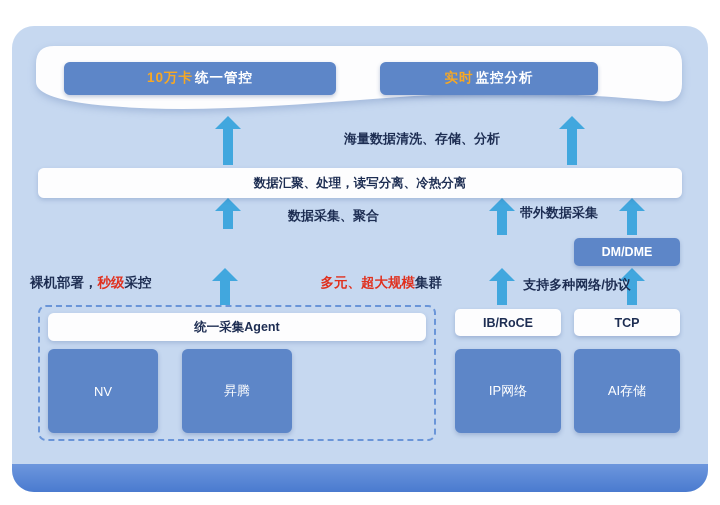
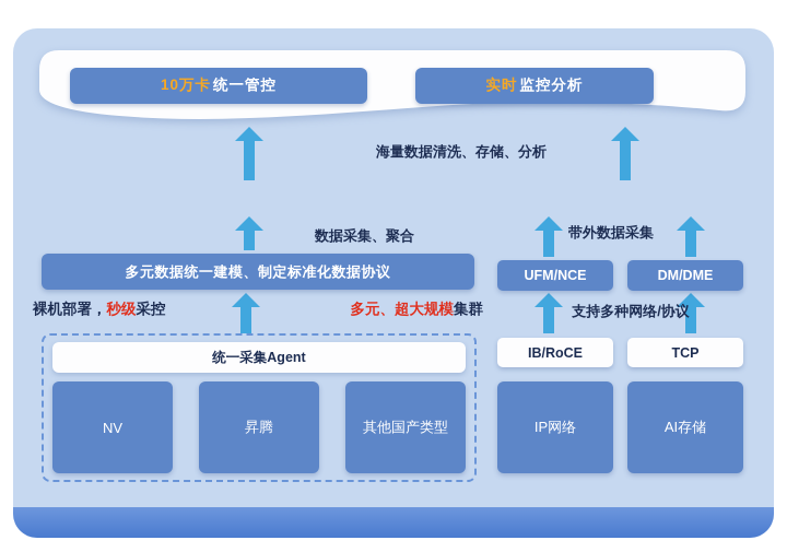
  10万卡
  统一管控
  实时
  监控分析
  海量数据清洗、存储、分析
- 数据汇聚、处理，读写分离、冷热分离
  数据采集、聚合
  带外数据采集
+ 多元数据统一建模、制定标准化数据协议
+ UFM/NCE
  DM/DME
  裸机部署，秒级采控
  多元、超大规模集群
  支持多种网络/协议
  统一采集Agent
  NV
  昇腾
+ 其他国产类型
  IB/RoCE
  TCP
  IP网络
  AI存储
